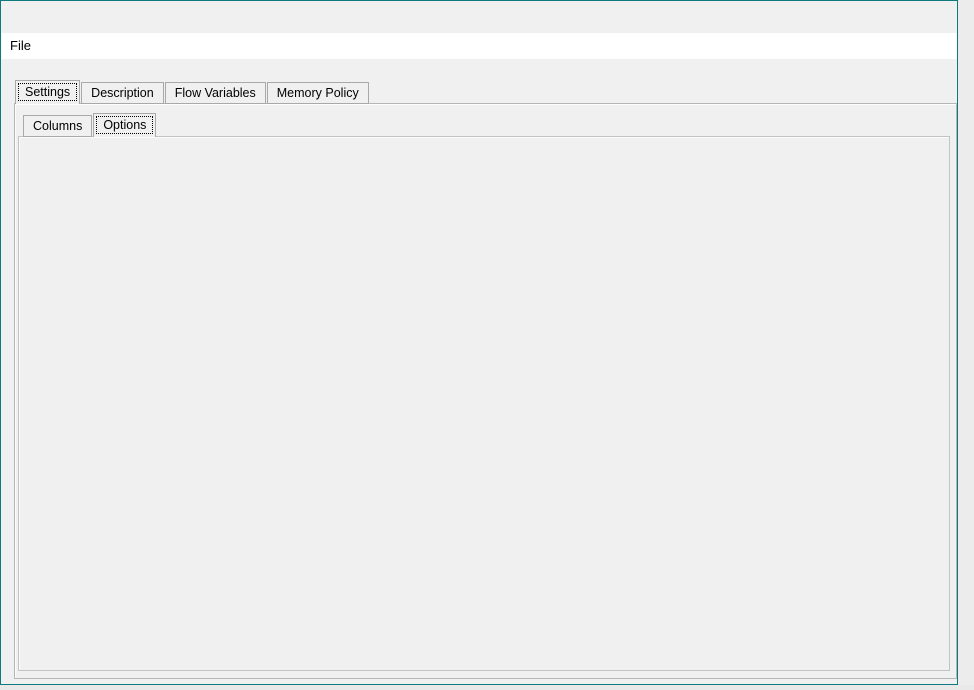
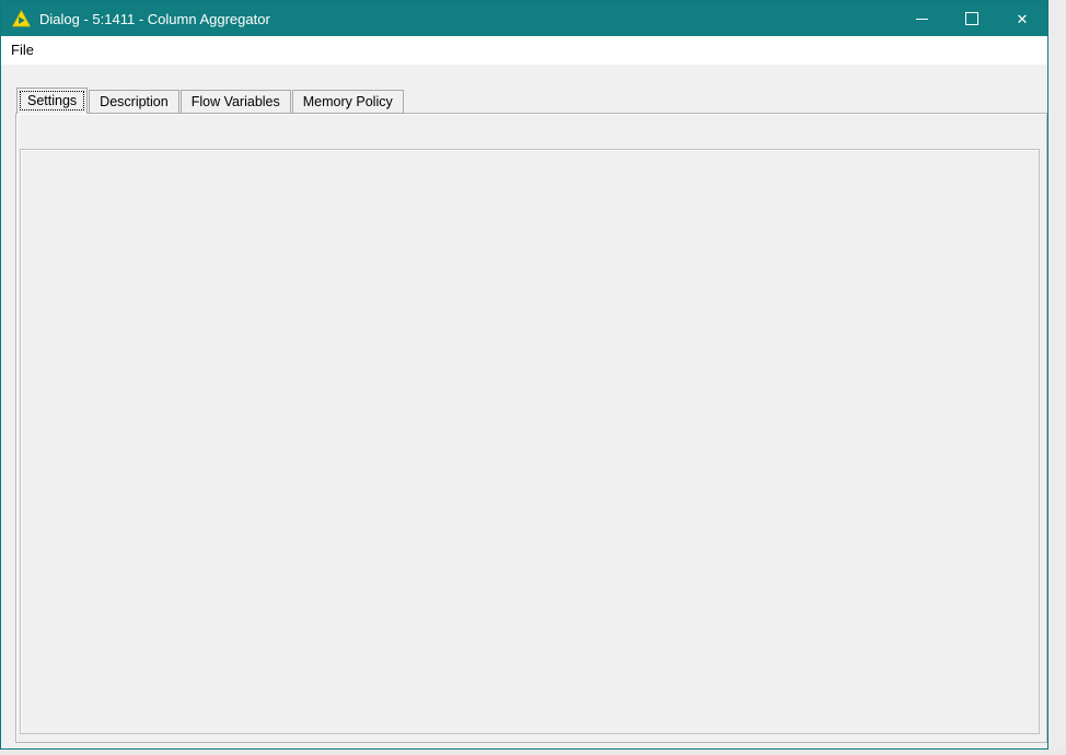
+ Dialog - 5:1411 - Column Aggregator
+ ✕
  File
  Settings
  Description
  Flow Variables
  Memory Policy
- Columns
- Options
